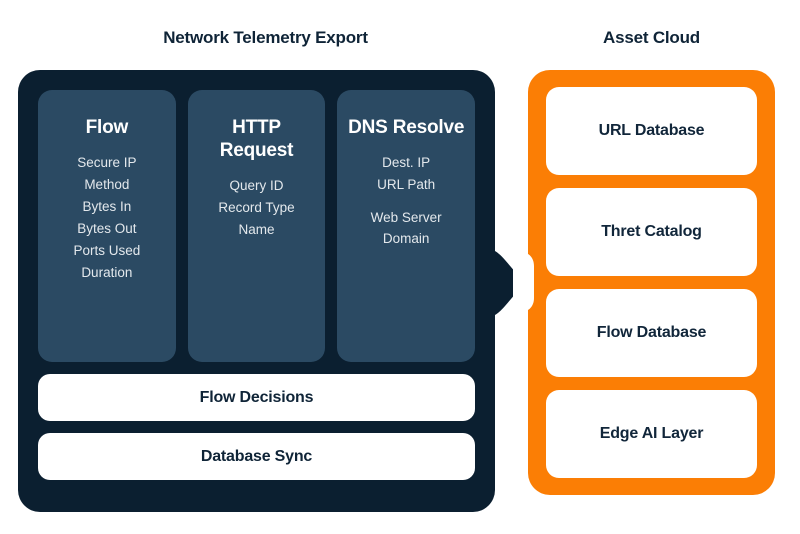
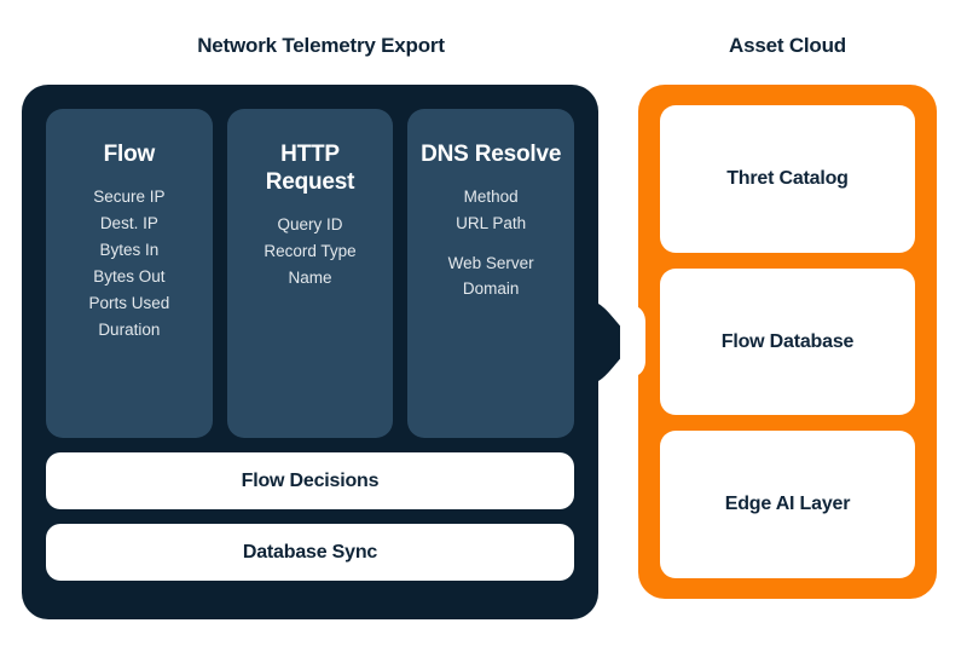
  Network Telemetry Export
  Asset Cloud
  Flow
  Secure IP
- Method
+ Dest. IP
  Bytes In
  Bytes Out
  Ports Used
  Duration
  HTTP Request
  Query ID
  Record Type
  Name
  DNS Resolve
- Dest. IP
+ Method
  URL Path
  Web Server
  Domain
  Flow Decisions
  Database Sync
- URL Database
  Thret Catalog
  Flow Database
  Edge AI Layer
